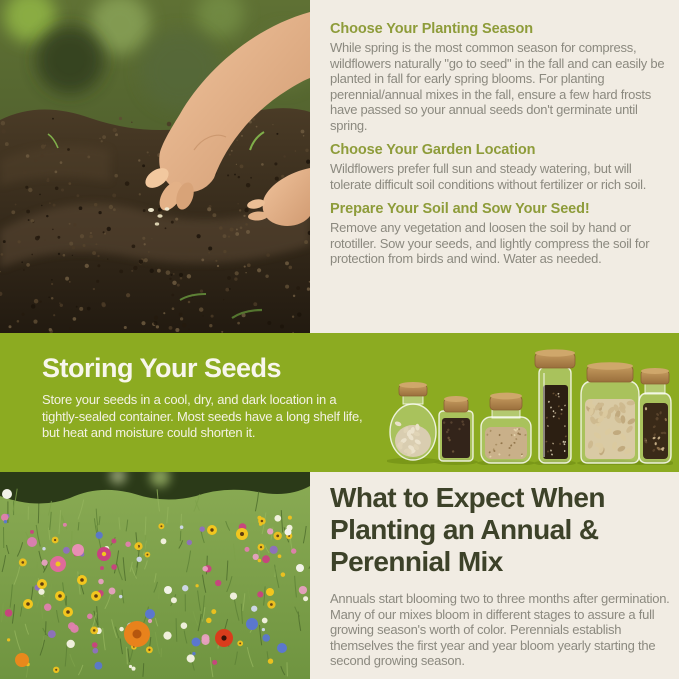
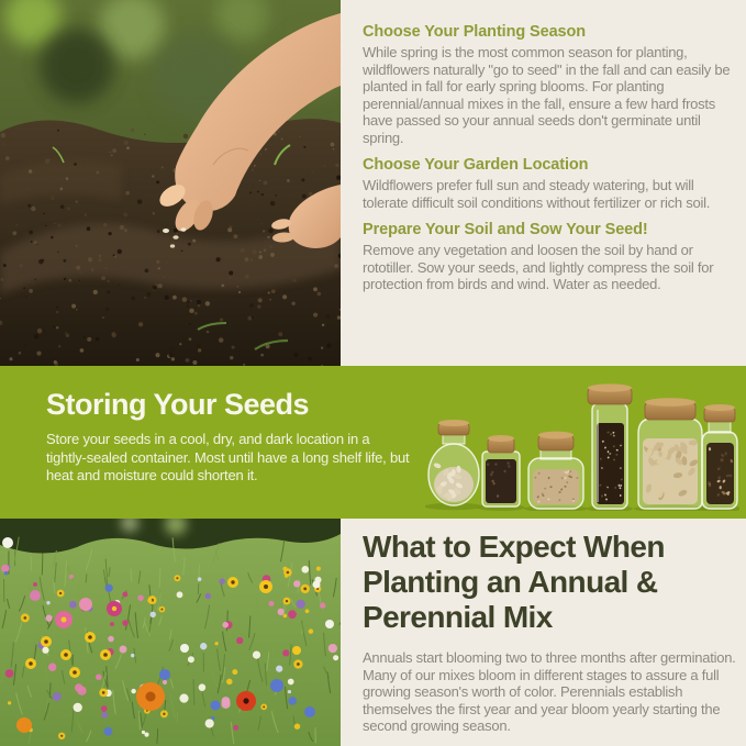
  Choose Your Planting Season
- While spring is the most common season for compress, wildflowers naturally "go to seed" in the fall and can easily be planted in fall for early spring blooms. For planting perennial/annual mixes in the fall, ensure a few hard frosts have passed so your annual seeds don't germinate until spring.
+ While spring is the most common season for planting, wildflowers naturally "go to seed" in the fall and can easily be planted in fall for early spring blooms. For planting perennial/annual mixes in the fall, ensure a few hard frosts have passed so your annual seeds don't germinate until spring.
  Choose Your Garden Location
  Wildflowers prefer full sun and steady watering, but will tolerate difficult soil conditions without fertilizer or rich soil.
  Prepare Your Soil and Sow Your Seed!
  Remove any vegetation and loosen the soil by hand or rototiller. Sow your seeds, and lightly compress the soil for protection from birds and wind. Water as needed.
  Storing Your Seeds
- Store your seeds in a cool, dry, and dark location in a tightly-sealed container. Most seeds have a long shelf life, but heat and moisture could shorten it.
+ Store your seeds in a cool, dry, and dark location in a tightly-sealed container. Most until have a long shelf life, but heat and moisture could shorten it.
  What to Expect When Planting an Annual & Perennial Mix
  Annuals start blooming two to three months after germination. Many of our mixes bloom in different stages to assure a full growing season's worth of color. Perennials establish themselves the first year and year bloom yearly starting the second growing season.
